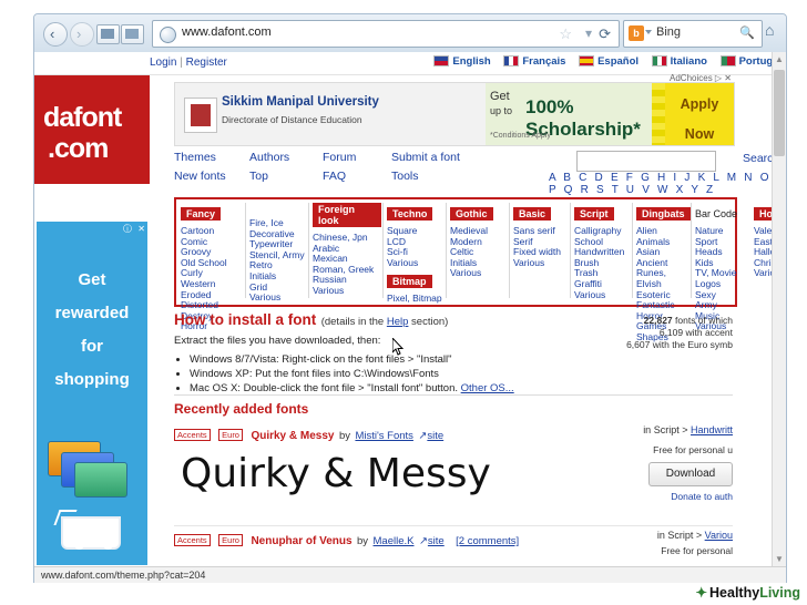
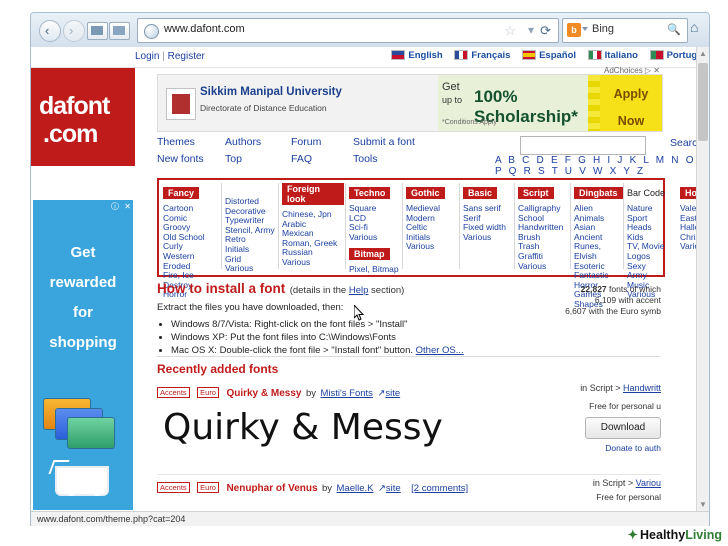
  ‹
  ›
  www.dafont.com
  ☆
  ▾
  ⟳
  b
  Bing
  🔍
  ⌂
  Login | Register
  English Français Español Italiano Portug
  dafont
  .com
  ⓘ
  ✕
  Get
  rewarded
  for
  shopping
  Sikkim Manipal University
  Directorate of Distance Education
  Get
  up to
  100% Scholarship*
  Apply
  Now
  AdChoices ▷ ✕
  Themes
  Authors
  Forum
  Submit a font
  New fonts
  Top
  FAQ
  Tools
  Searc
  A B C D E F G H I J K L M N O P Q R S T U V W X Y Z
  Fancy
  Cartoon
  Comic
  Groovy
  Old School
  Curly
  Western
  Eroded
- Distorted
+ Fire, Ice
  Destroy
  Horror
- Fire, Ice
+ Distorted
  Decorative
  Typewriter
  Stencil, Army
  Retro
  Initials
  Grid
  Various
  Foreign look
  Chinese, Jpn
  Arabic
  Mexican
  Roman, Greek
  Russian
  Various
  Techno
  Square
  LCD
  Sci-fi
  Various
  Bitmap
  Pixel, Bitmap
  Gothic
  Medieval
  Modern
  Celtic
  Initials
  Various
  Basic
  Sans serif
  Serif
  Fixed width
  Various
  Script
  Calligraphy
  School
  Handwritten
  Brush
  Trash
  Graffiti
  Various
  Dingbats
  Alien
  Animals
  Asian
  Ancient
  Runes, Elvish
  Esoteric
  Fantastic
  Horror
  Games
  Shapes
  Bar Code
  Nature
  Sport
  Heads
  Kids
  TV, Movie
  Logos
  Sexy
  Army
  Music
  Various
  How to install a font (details in the Help section)
  Extract the files you have downloaded, then:
  Windows 8/7/Vista: Right-click on the font files > "Install"
  Windows XP: Put the font files into C:\Windows\Fonts
  Mac OS X: Double-click the font file > "Install font" button. Other OS...
  22,827 fonts of which
  6,109 with accent
  6,607 with the Euro symb
  Recently added fonts
  Accents Euro Quirky & Messy by Misti's Fonts ↗site
  in Script > Handwritt
  Quirky & Messy
  Free for personal u
  Download
  Donate to auth
  Accents Euro Nenuphar of Venus by Maelle.K ↗site [2 comments]
  in Script > Variou
  Free for personal
  ▲
  ▼
  www.dafont.com/theme.php?cat=204
  ✦ HealthyLiving
